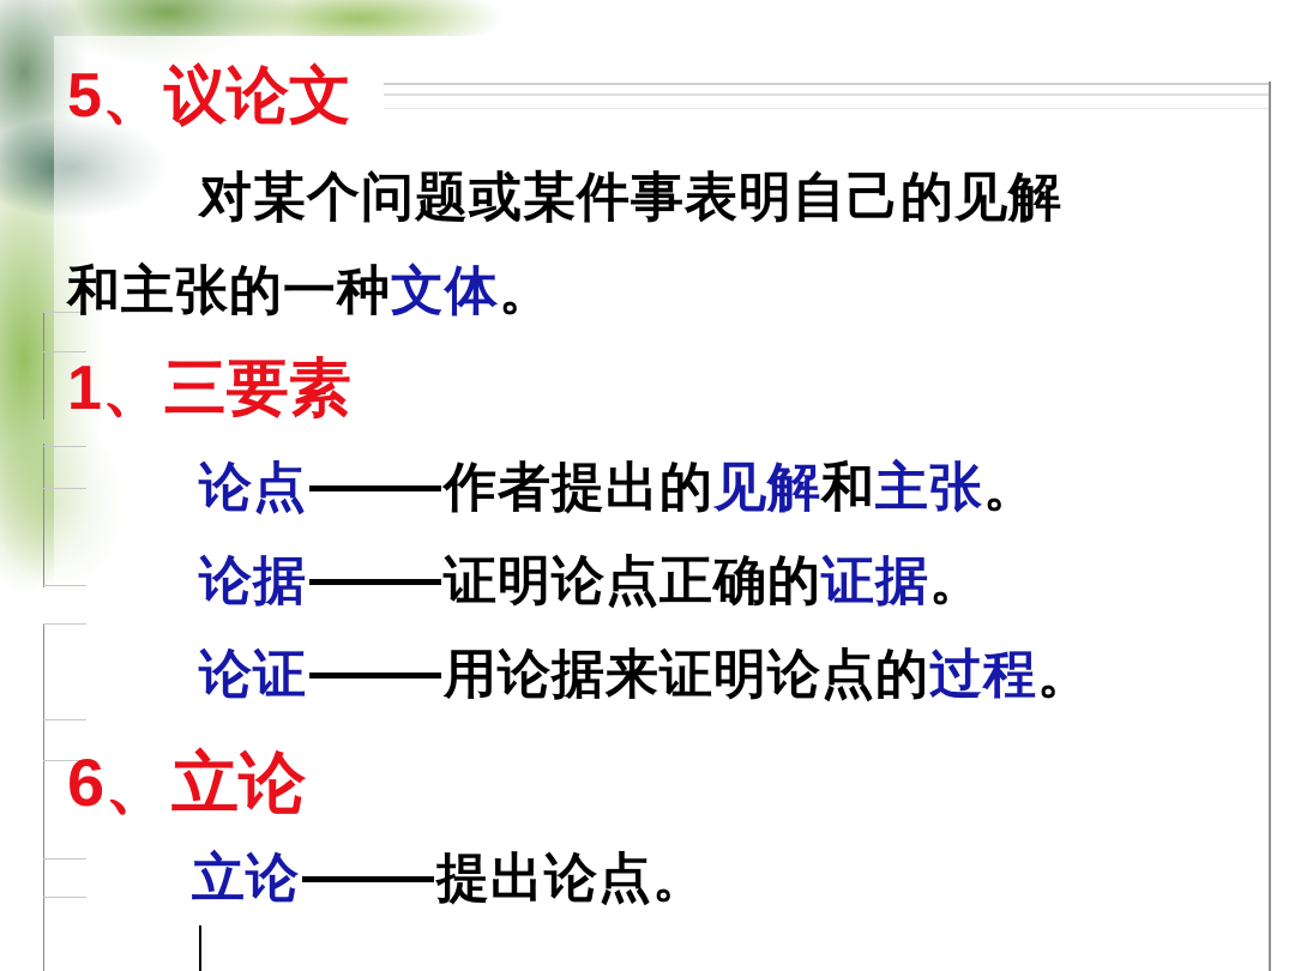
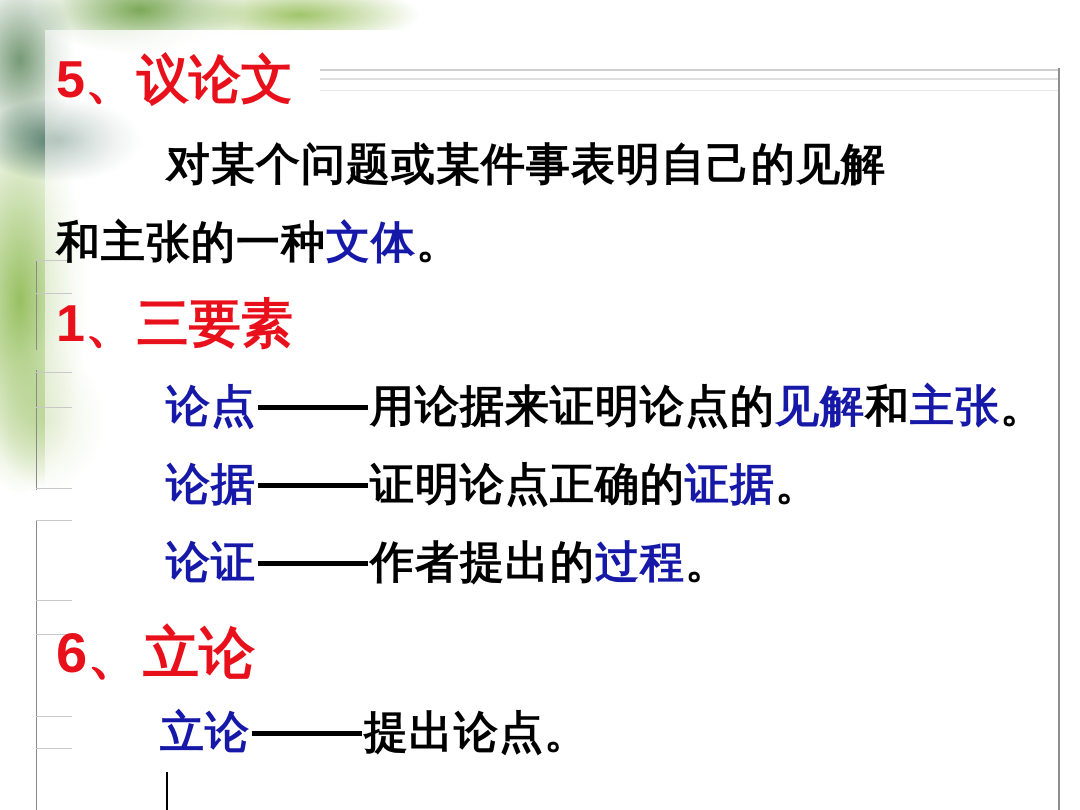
  5、议论文
  对某个问题或某件事表明自己的见解
  和主张的一种文体。
  1、三要素
- 论点 作者提出的见解和主张。
+ 论点 用论据来证明论点的见解和主张。
  论据 证明论点正确的证据。
- 论证 用论据来证明论点的过程。
+ 论证 作者提出的过程。
  6、立论
  立论 提出论点。
